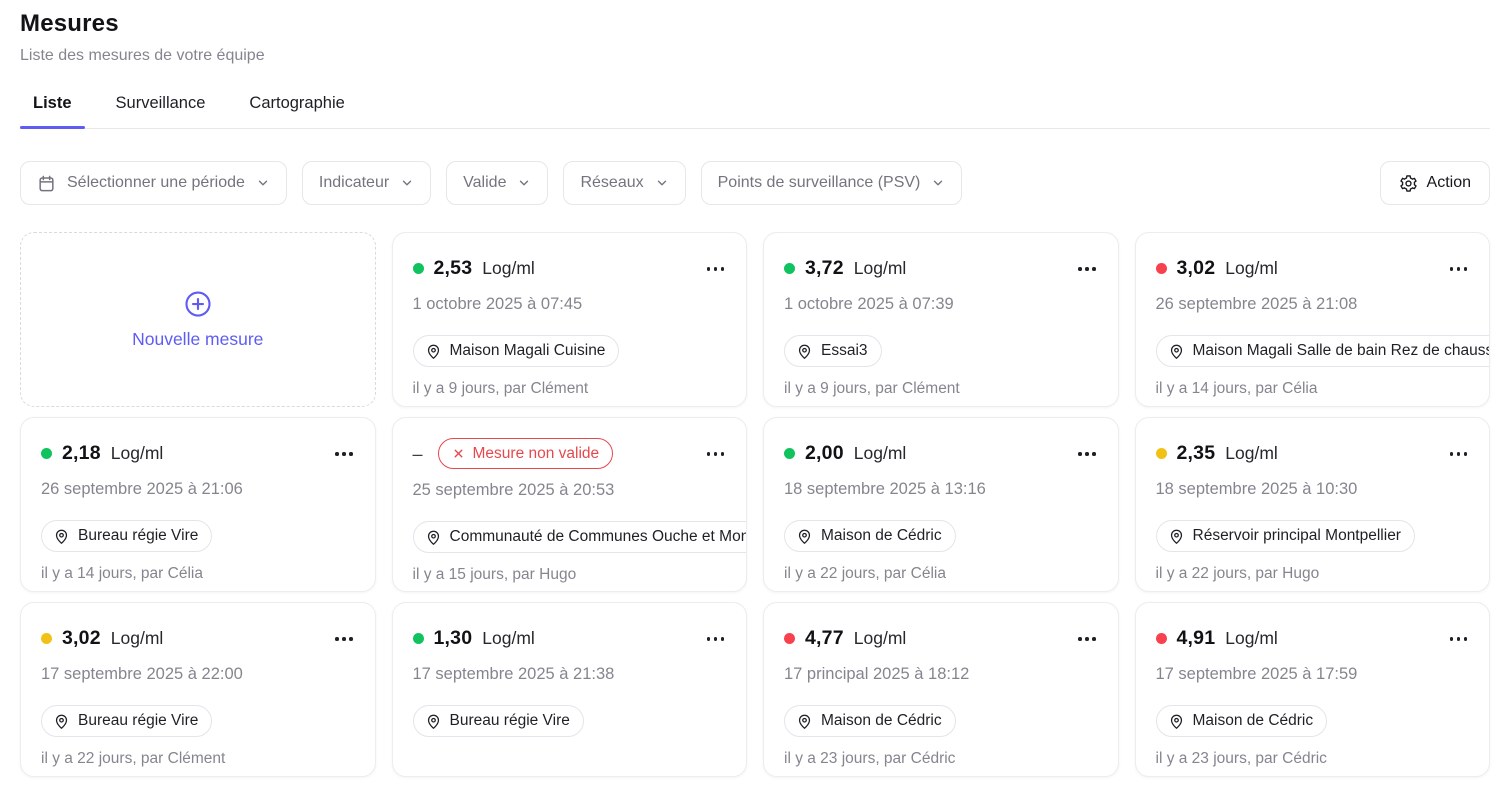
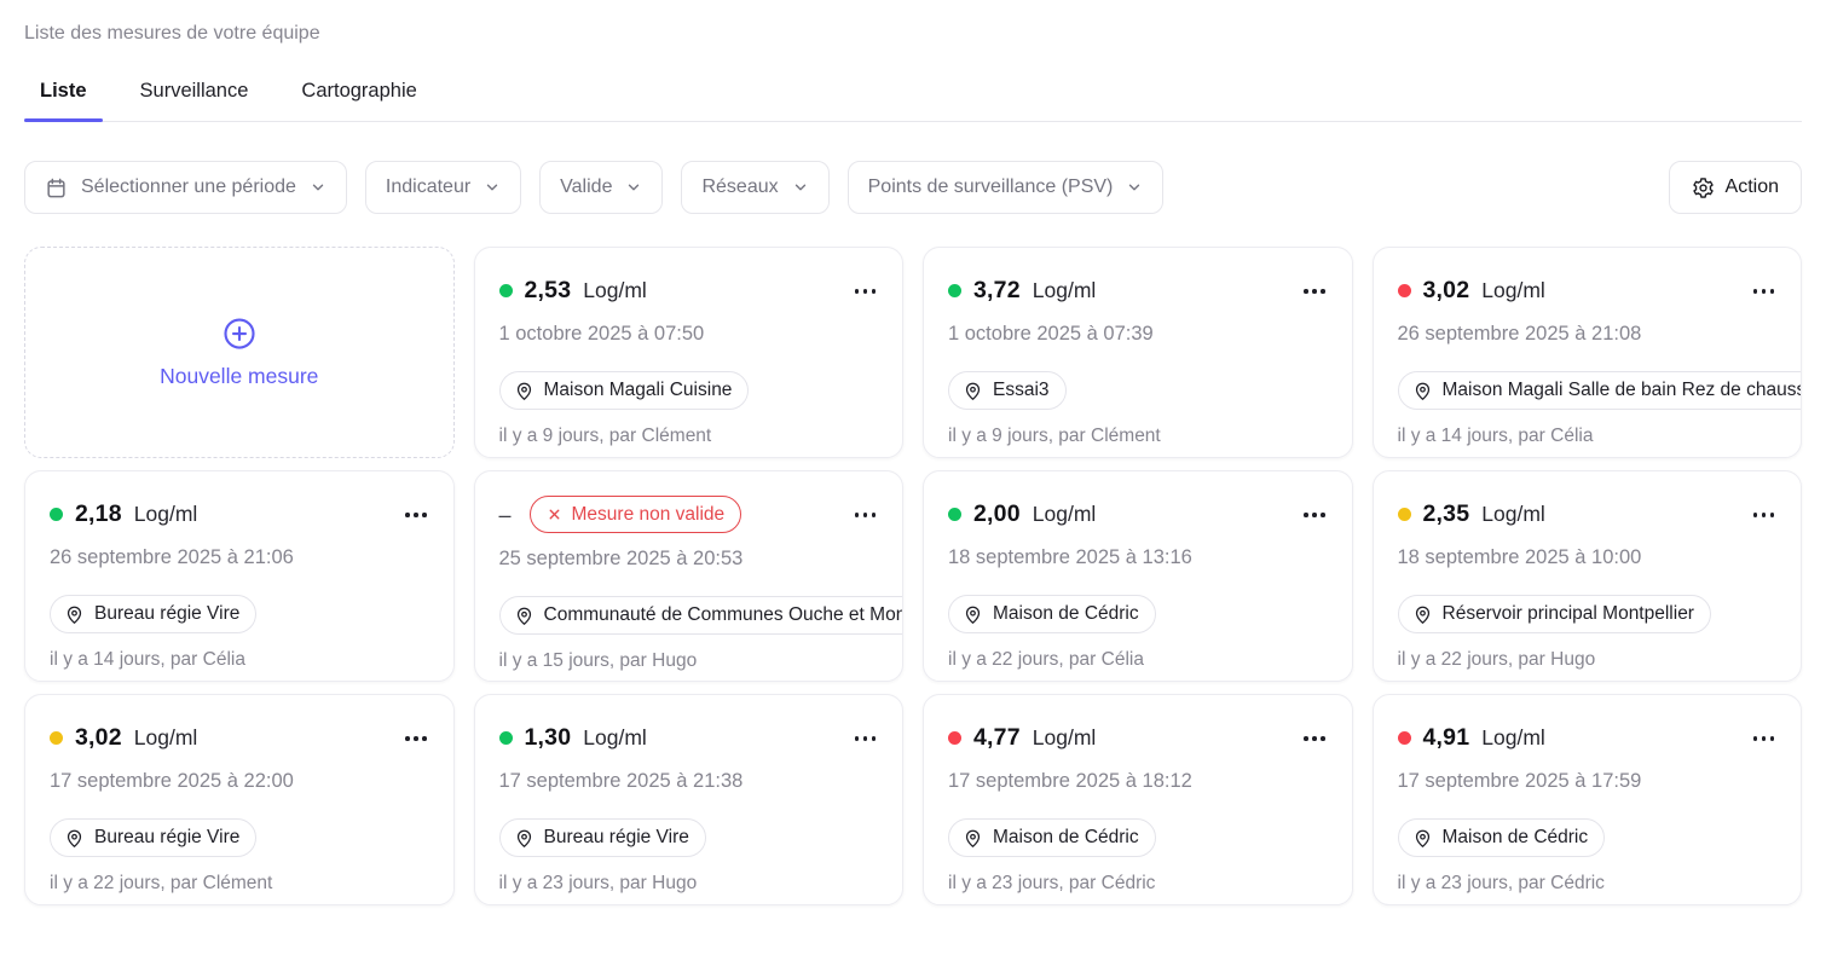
- Mesures
  Liste des mesures de votre équipe
  Liste
  Surveillance
  Cartographie
  Sélectionner une période
  Indicateur
  Valide
  Réseaux
  Points de surveillance (PSV)
  Action
  Nouvelle mesure
  2,53
  Log/ml
- 1 octobre 2025 à 07:45
+ 1 octobre 2025 à 07:50
  Maison Magali Cuisine
  il y a 9 jours, par Clément
  3,72
  Log/ml
  1 octobre 2025 à 07:39
  Essai3
  il y a 9 jours, par Clément
  3,02
  Log/ml
  26 septembre 2025 à 21:08
  Maison Magali Salle de bain Rez de chaus
  il y a 14 jours, par Célia
  2,18
  Log/ml
  26 septembre 2025 à 21:06
  Bureau régie Vire
  il y a 14 jours, par Célia
  –
  Mesure non valide
  25 septembre 2025 à 20:53
  Communauté de Communes Ouche et Mon
  il y a 15 jours, par Hugo
  2,00
  Log/ml
  18 septembre 2025 à 13:16
  Maison de Cédric
  il y a 22 jours, par Célia
  2,35
  Log/ml
- 18 septembre 2025 à 10:30
+ 18 septembre 2025 à 10:00
  Réservoir principal Montpellier
  il y a 22 jours, par Hugo
  3,02
  Log/ml
  17 septembre 2025 à 22:00
  Bureau régie Vire
  il y a 22 jours, par Clément
  1,30
  Log/ml
  17 septembre 2025 à 21:38
  Bureau régie Vire
+ il y a 23 jours, par Hugo
  4,77
  Log/ml
- 17 principal 2025 à 18:12
+ 17 septembre 2025 à 18:12
  Maison de Cédric
  il y a 23 jours, par Cédric
  4,91
  Log/ml
  17 septembre 2025 à 17:59
  Maison de Cédric
  il y a 23 jours, par Cédric
